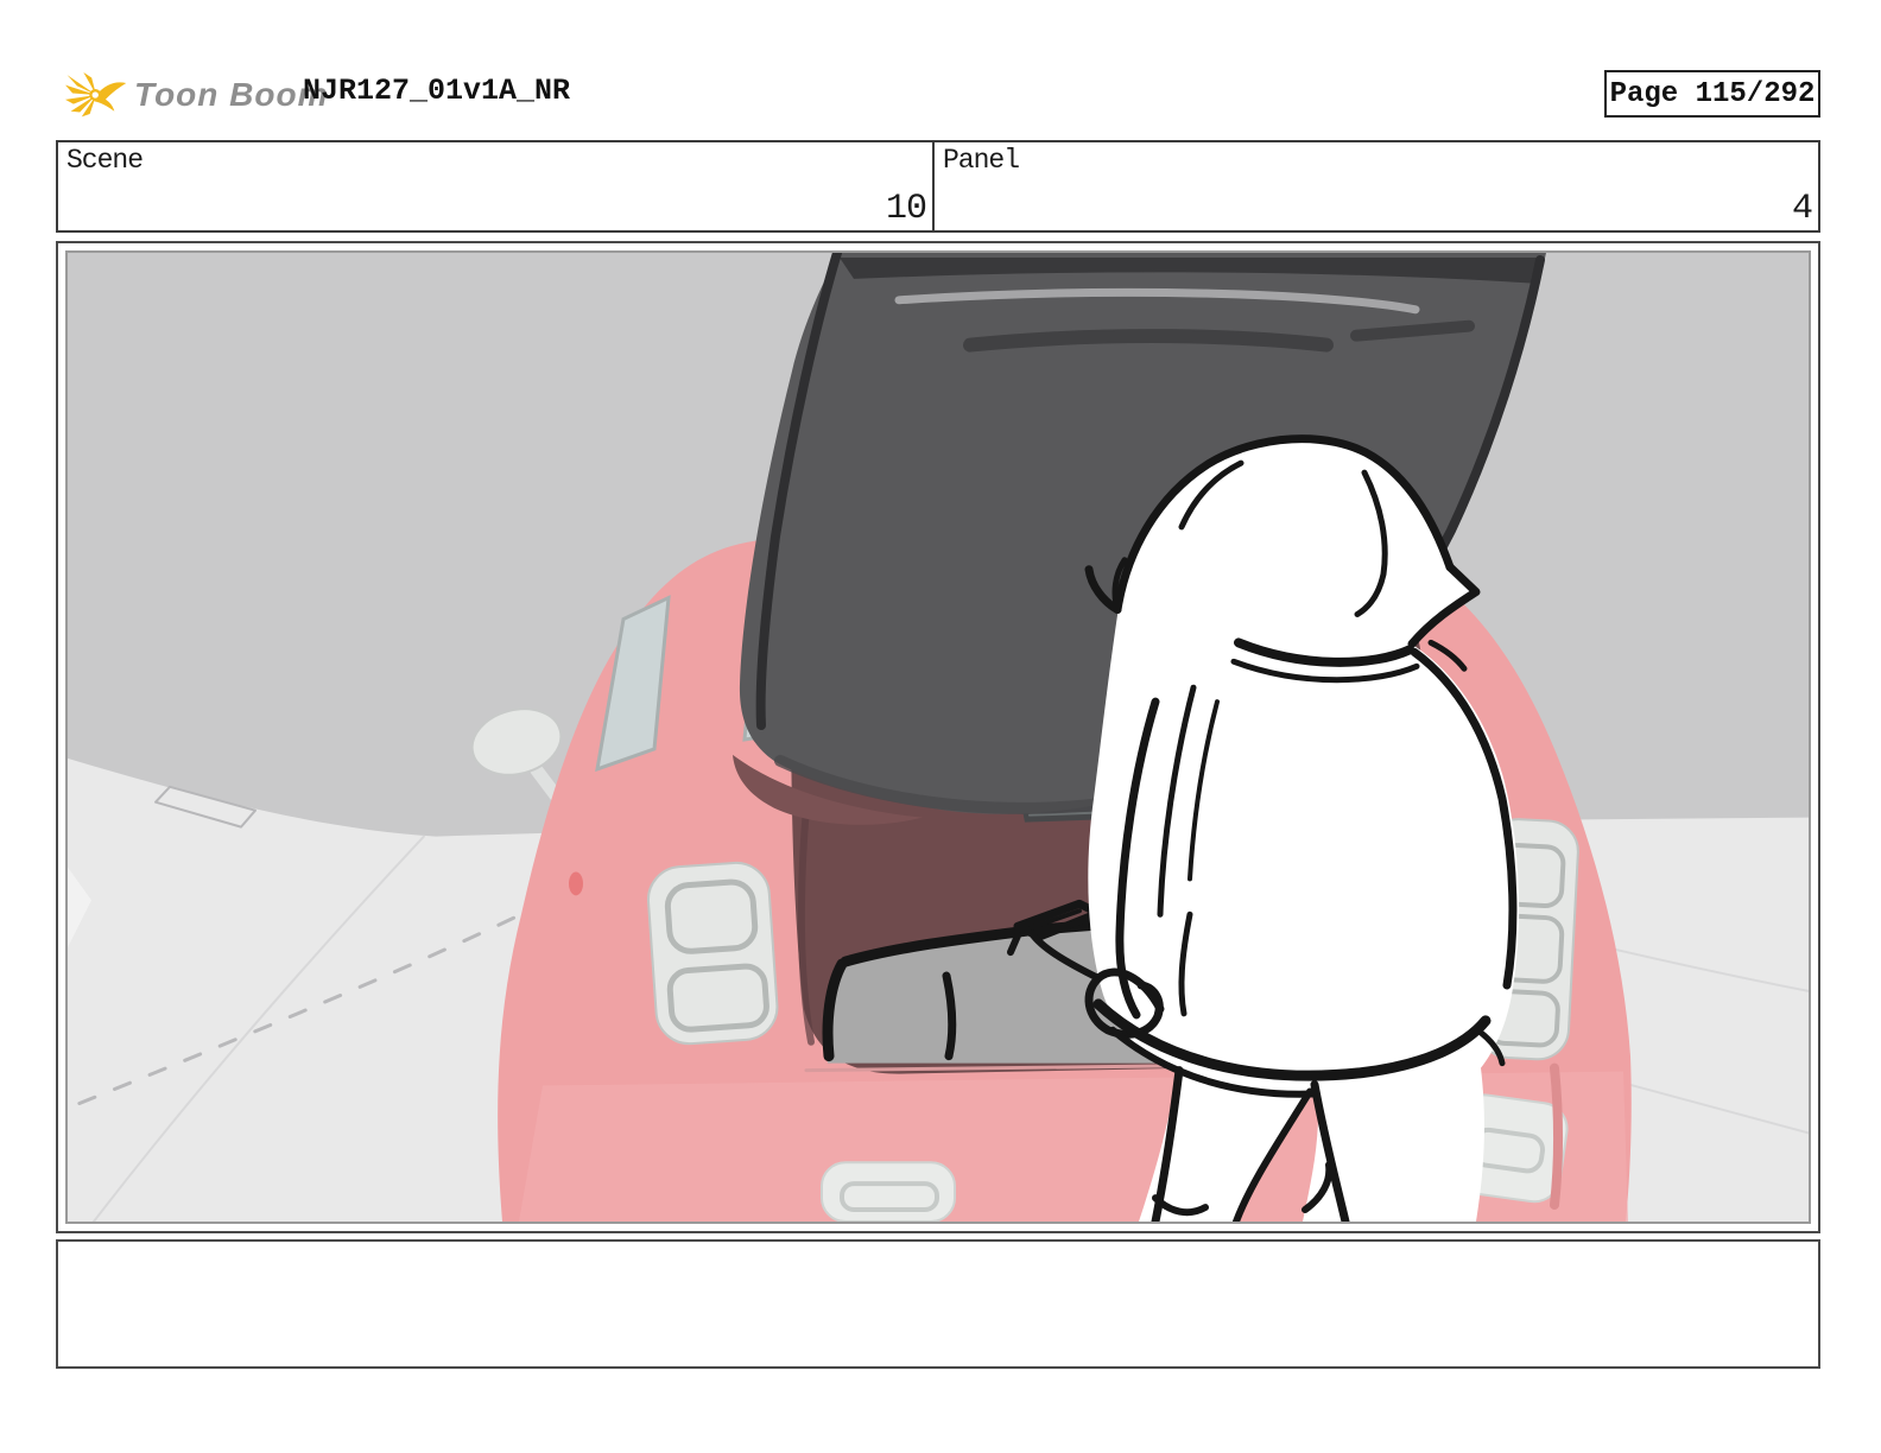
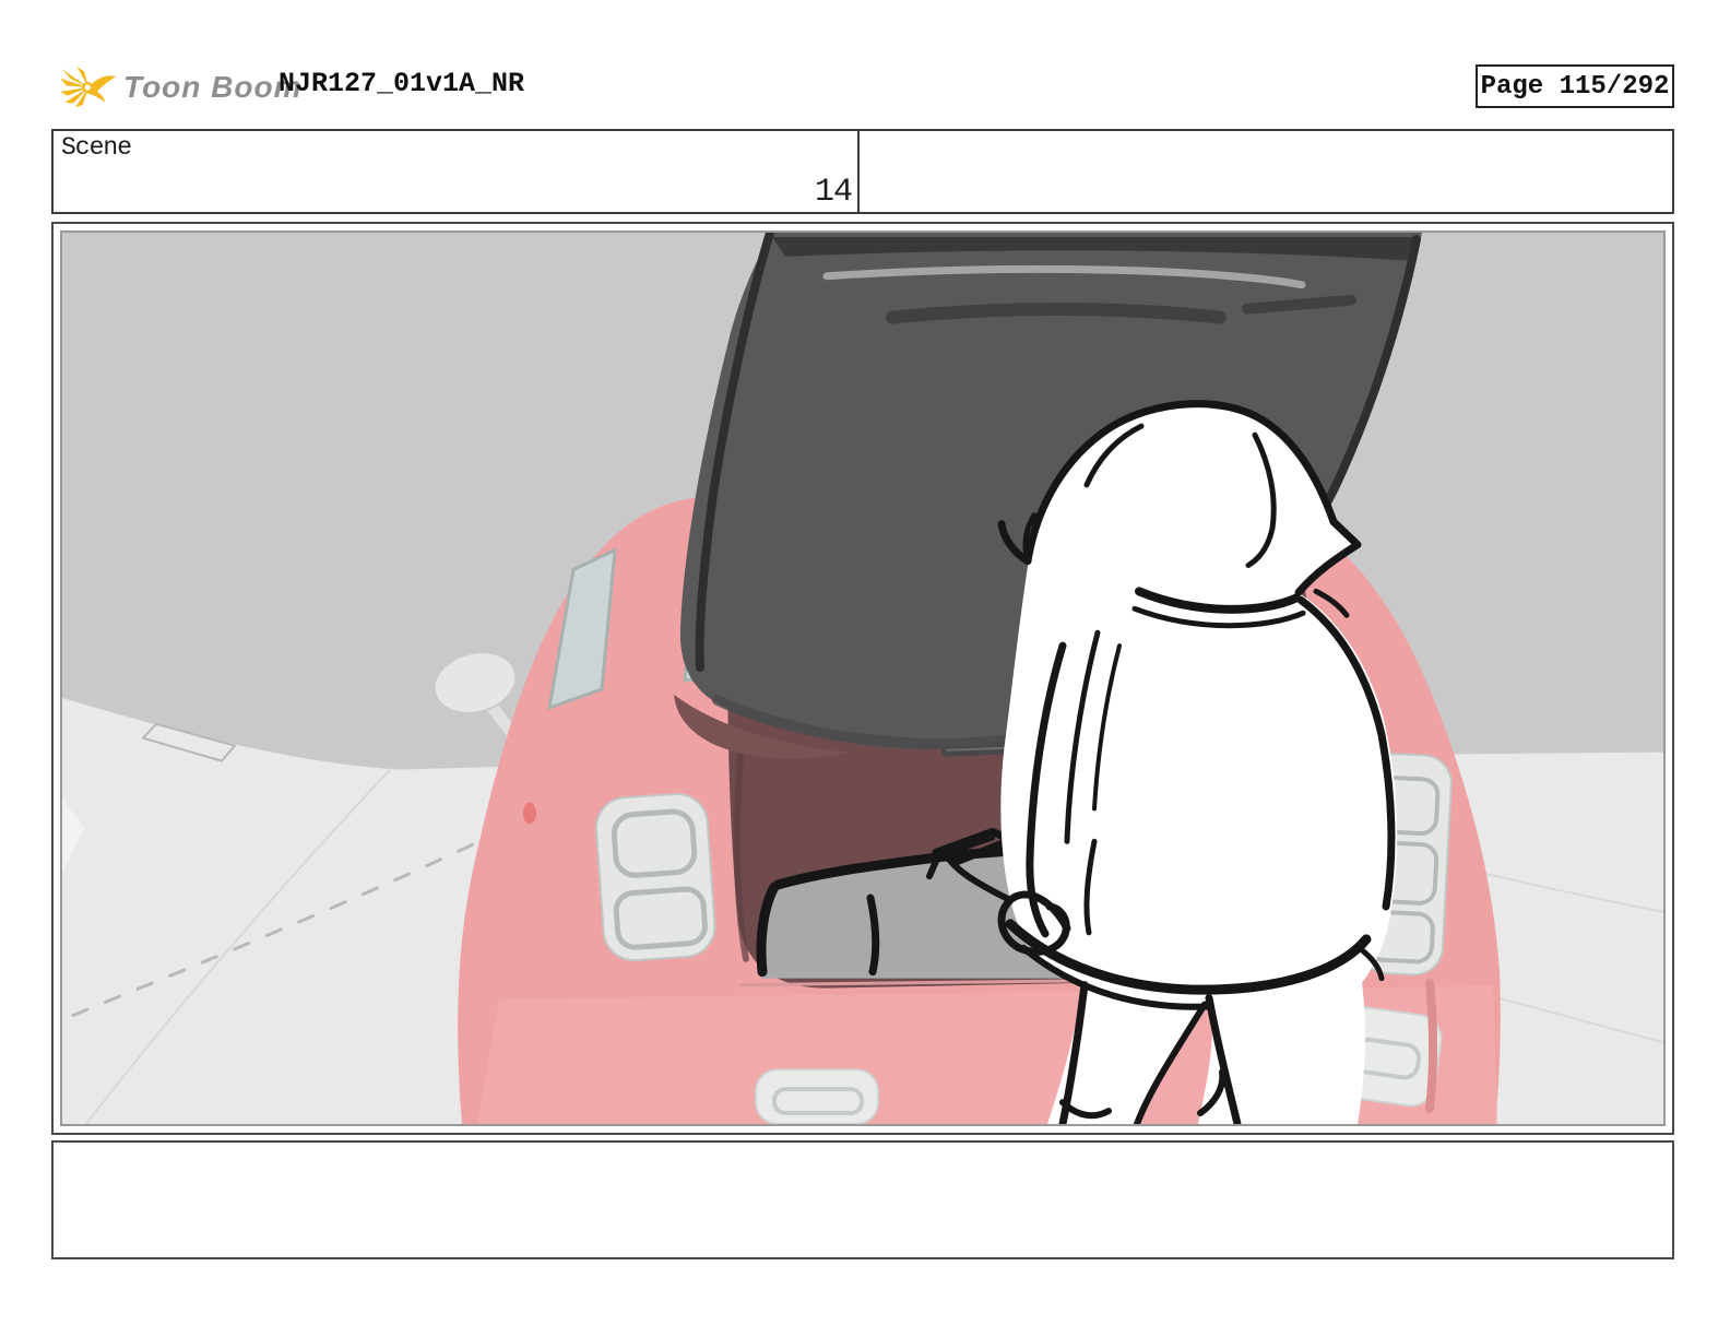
  Toon Boom
  NJR127_01v1A_NR
  Page 115/292
  Scene
- 10
+ 14
- Panel
- 4
